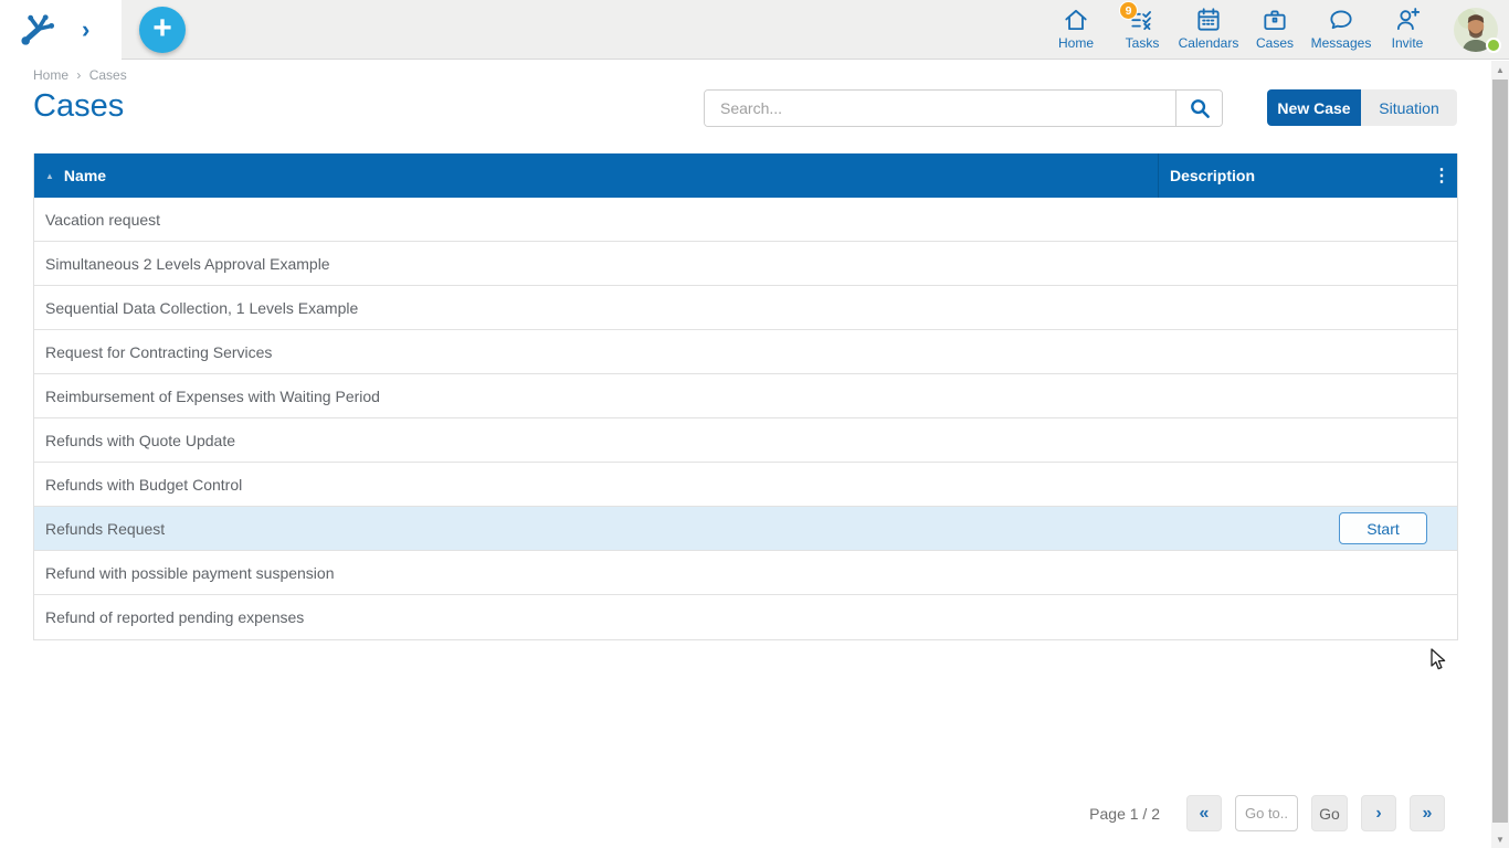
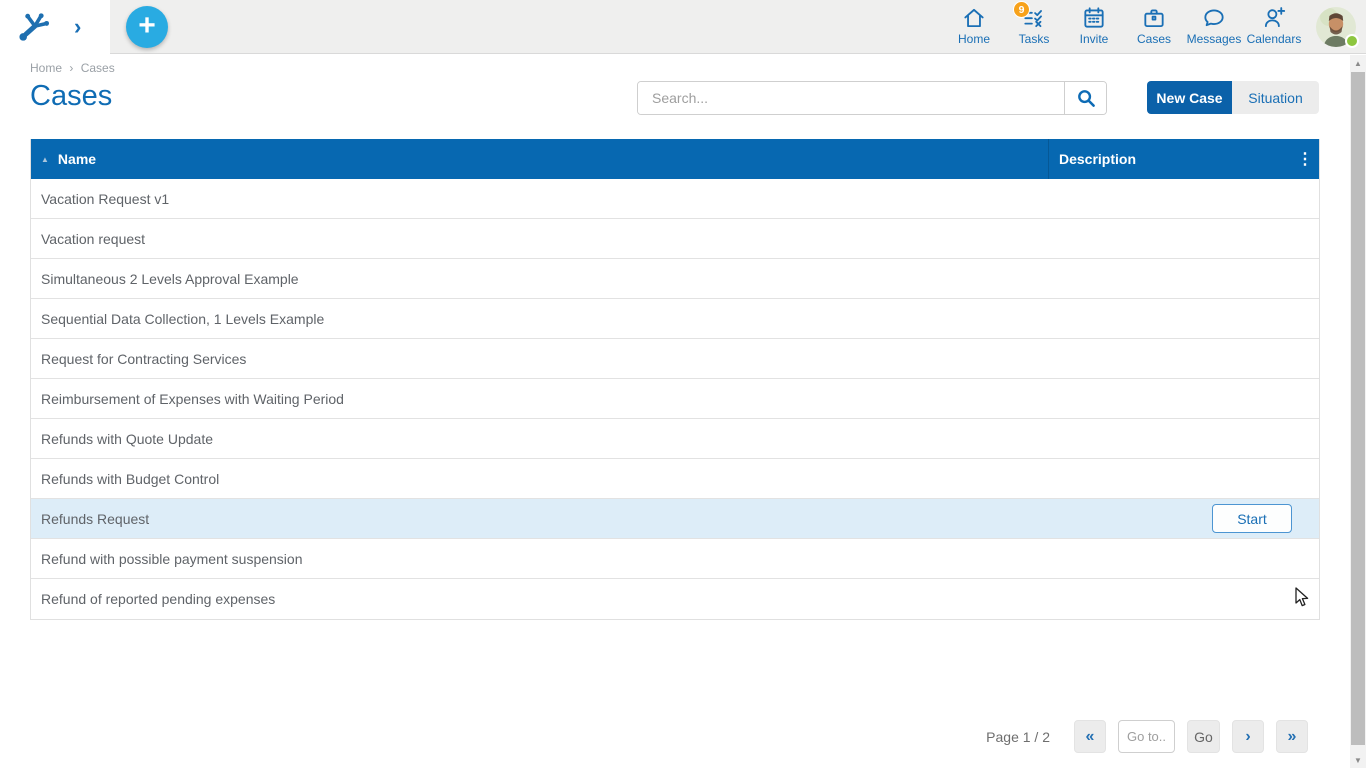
  ›
  +
  Home
  9
  Tasks
- Calendars
+ Invite
  Cases
  Messages
- Invite
+ Calendars
  Home › Cases
  Cases
  Search...
  New Case
  Situation
  ▲
  Name
  Description
  ⋮
+ Vacation Request v1
  Vacation request
  Simultaneous 2 Levels Approval Example
  Sequential Data Collection, 1 Levels Example
  Request for Contracting Services
  Reimbursement of Expenses with Waiting Period
  Refunds with Quote Update
  Refunds with Budget Control
  Refunds Request
  Start
  Refund with possible payment suspension
  Refund of reported pending expenses
  Page 1 / 2
  «
  Go to..
  Go
  ›
  »
  ▲
  ▼
